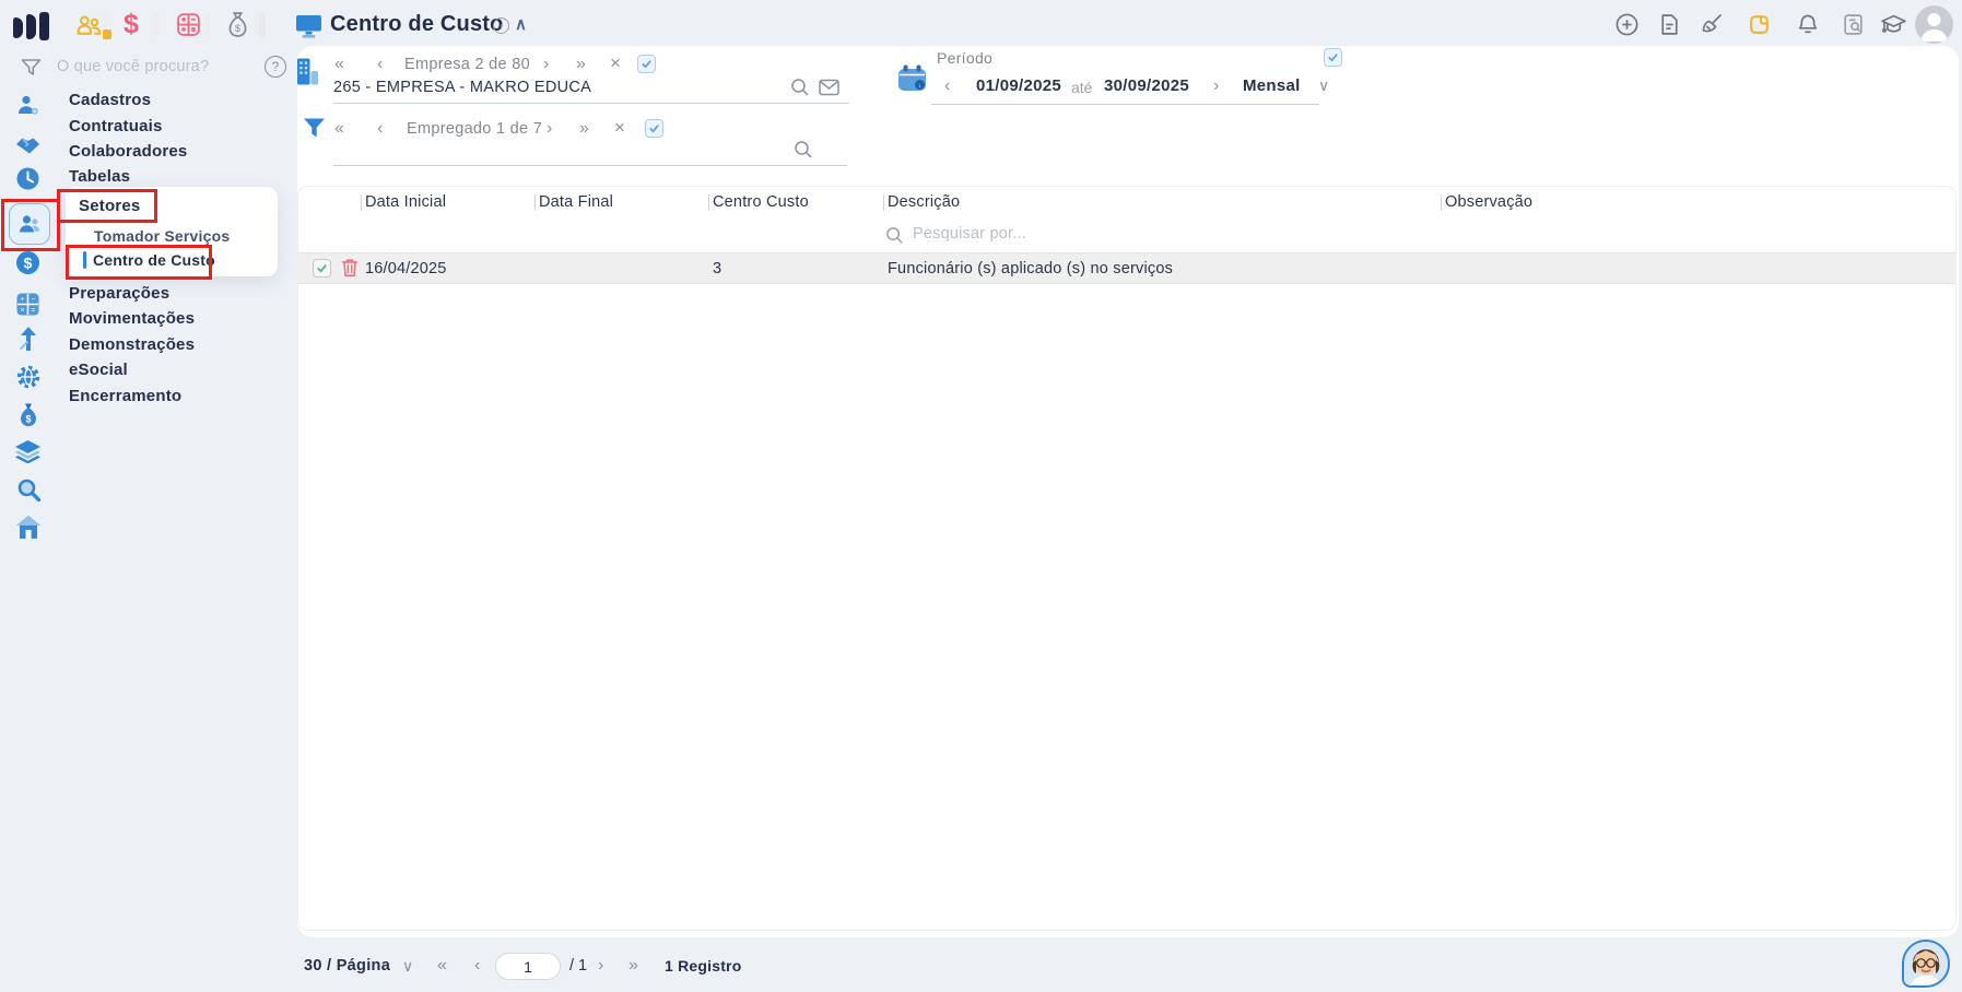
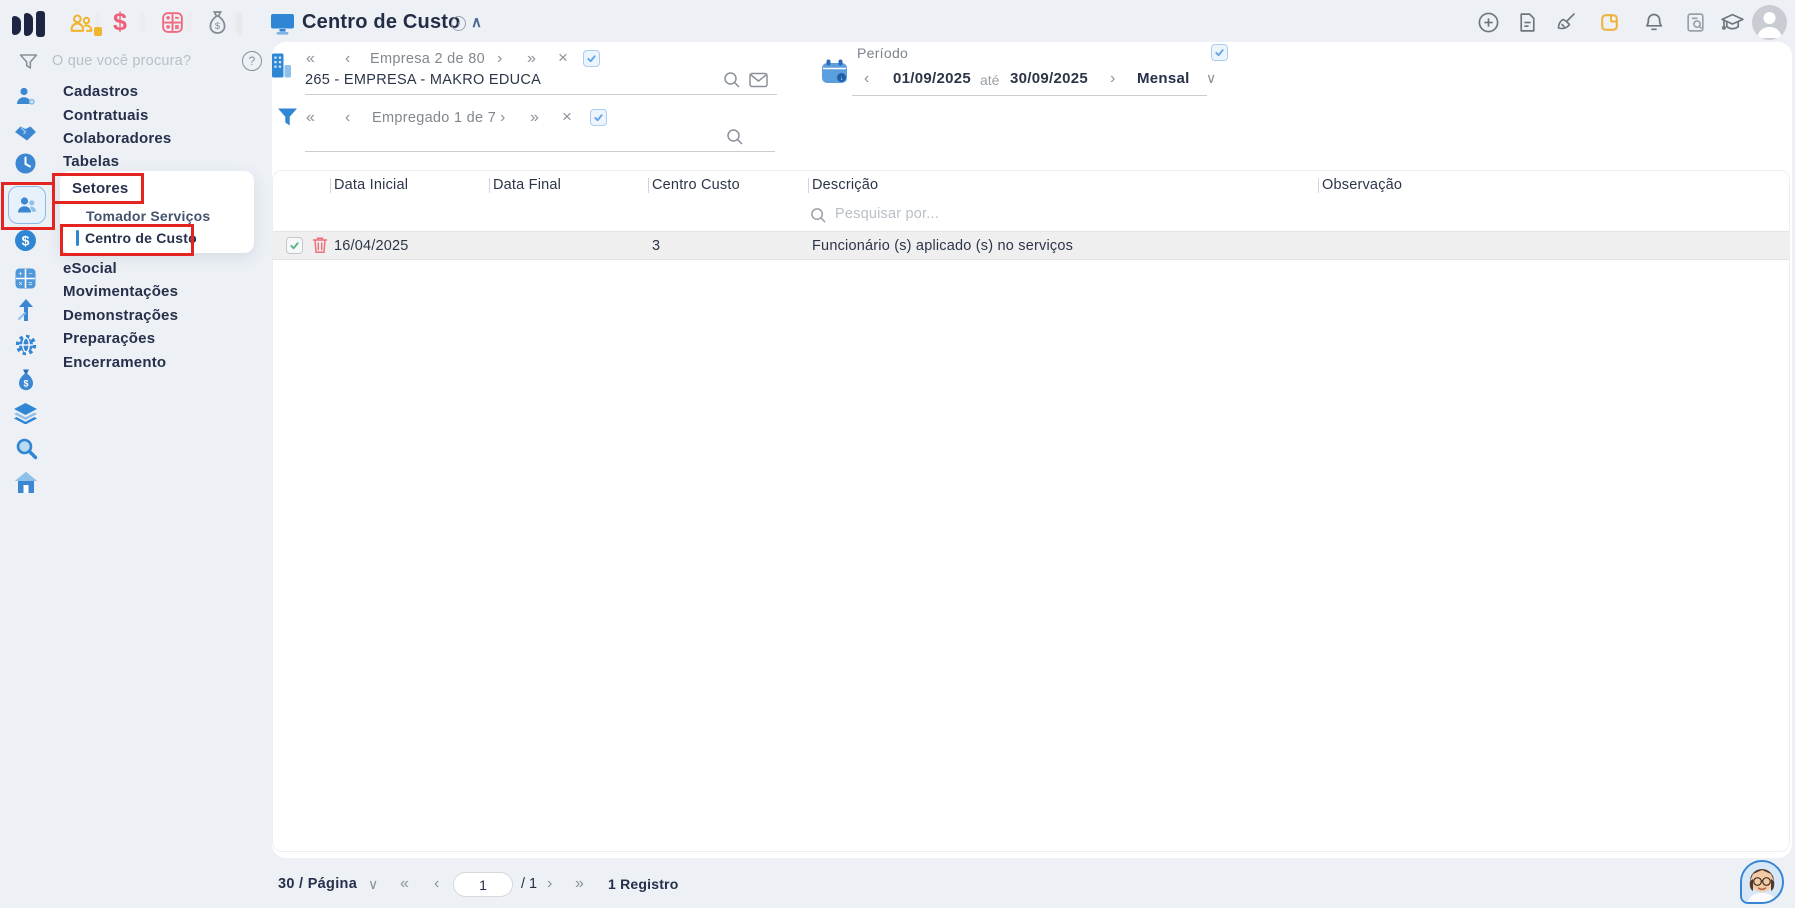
  $
  $
  O que você procura?
  ?
  $
  $
  Cadastros
  Contratuais
  Colaboradores
  Tabelas
- Preparações
+ eSocial
  Movimentações
  Demonstrações
- eSocial
+ Preparações
  Encerramento
  Setores
  Tomador Serviços
  Centro de Custo
  Centro de Custo
  i
  ∧
  «
  ‹
  Empresa 2 de 80
  ›
  »
  ×
  265 - EMPRESA - MAKRO EDUCA
  «
  ‹
  Empregado 1 de 7
  ›
  »
  ×
  Período
  ‹
  01/09/2025
  até
  30/09/2025
  ›
  Mensal
  ∨
  Data Inicial
  Data Final
  Centro Custo
  Descrição
  Observação
  Pesquisar por...
  16/04/2025
  3
  Funcionário (s) aplicado (s) no serviços
  30 / Página
  ∨
  «
  ‹
  1
  / 1
  ›
  »
  1 Registro
